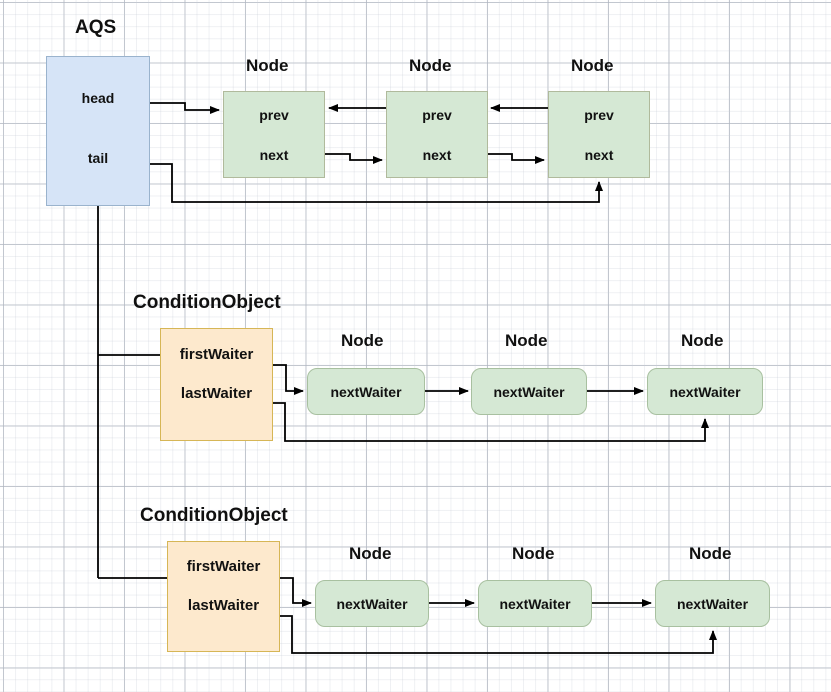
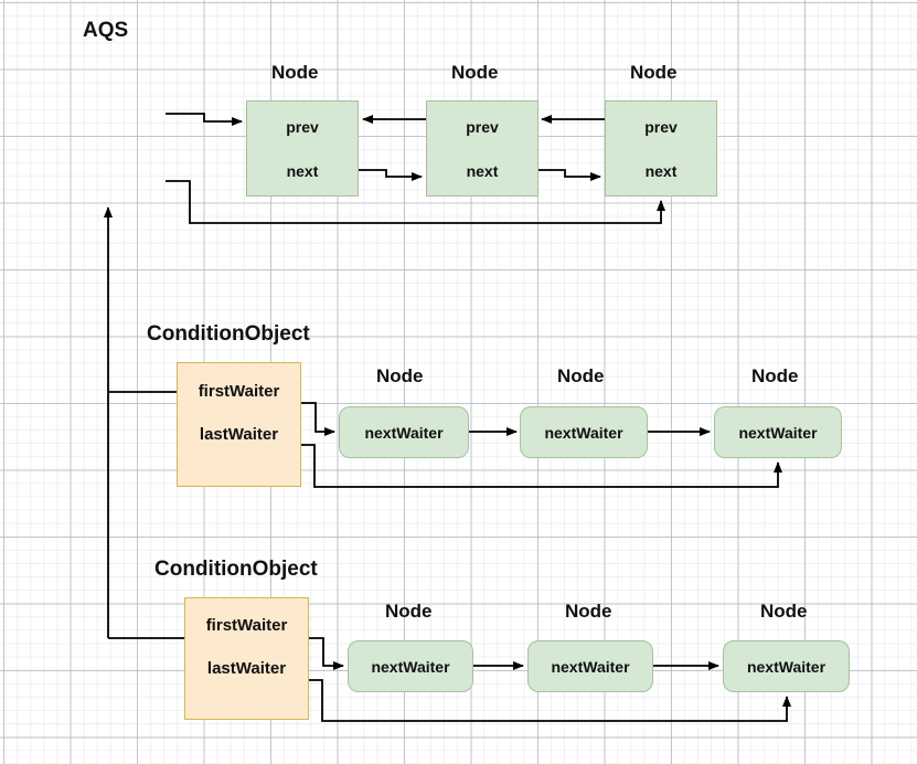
  AQS
- head
- tail
  Node
  prev
  next
  Node
  prev
  next
  Node
  prev
  next
  ConditionObject
  firstWaiter
  lastWaiter
  Node
  nextWaiter
  Node
  nextWaiter
  Node
  nextWaiter
  ConditionObject
  firstWaiter
  lastWaiter
  Node
  nextWaiter
  Node
  nextWaiter
  Node
  nextWaiter
